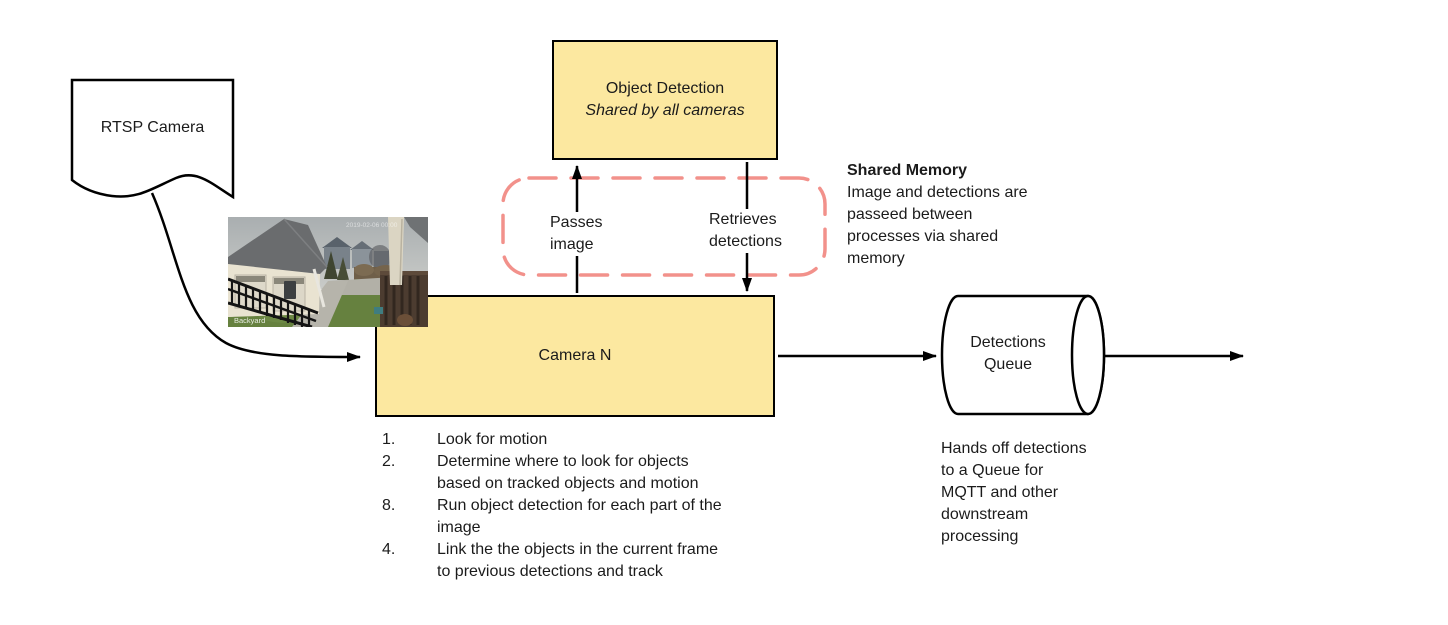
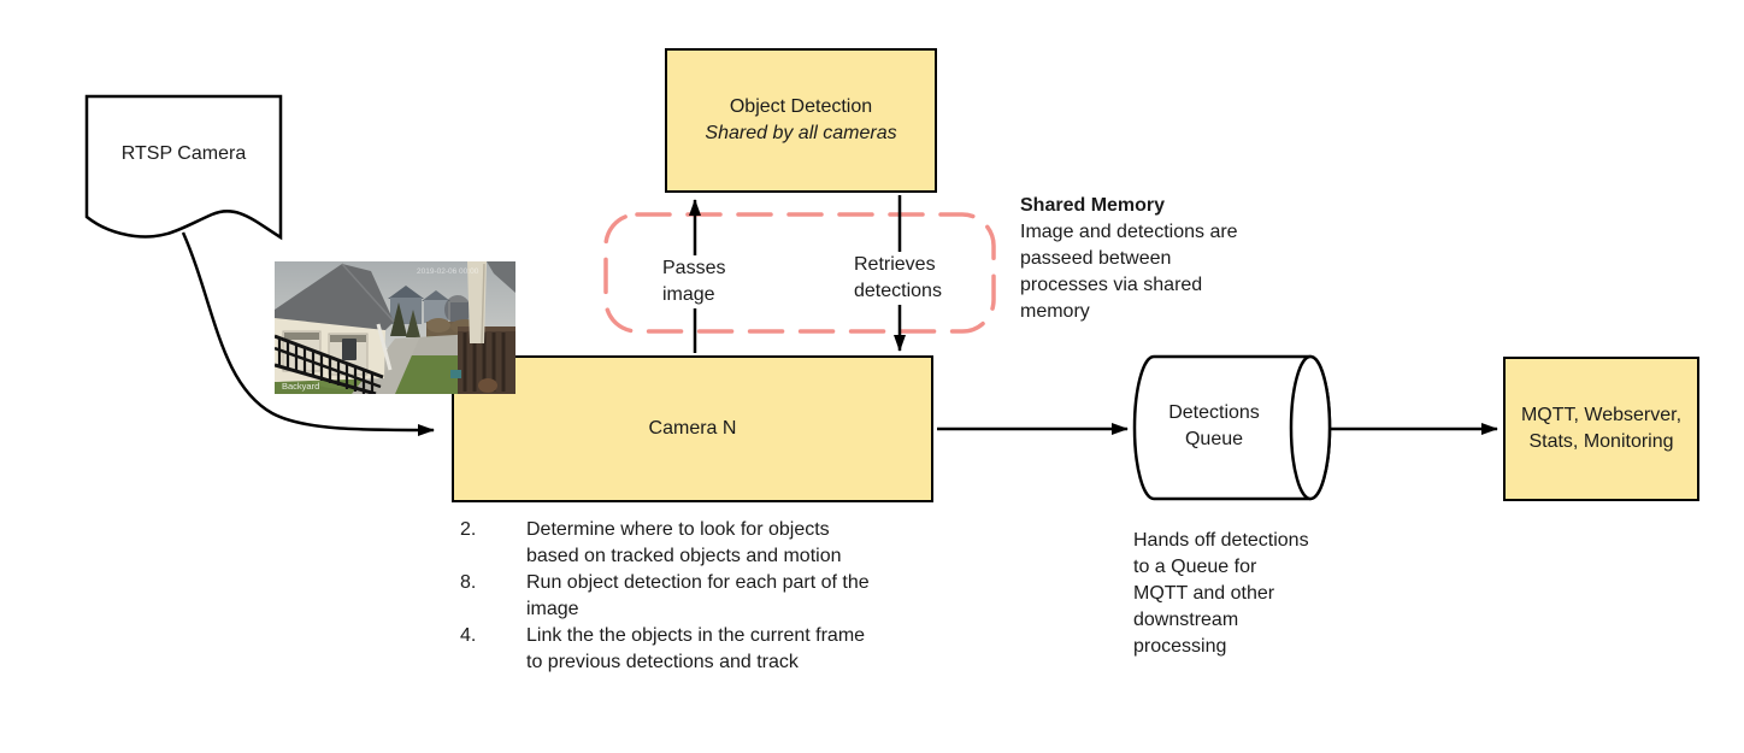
  Object Detection
  Shared by all cameras
  Camera N
+ MQTT, Webserver,
+ Stats, Monitoring
  Backyard
  RTSP Camera
  Passes
  image
  Retrieves
  detections
  Shared Memory
  Image and detections are
  passeed between
  processes via shared
  memory
  Detections
  Queue
  Hands off detections
  to a Queue for
  MQTT and other
  downstream
  processing
- 1.
- Look for motion
  2.
  Determine where to look for objects
  based on tracked objects and motion
  8.
  Run object detection for each part of the
  image
  4.
  Link the the objects in the current frame
  to previous detections and track
